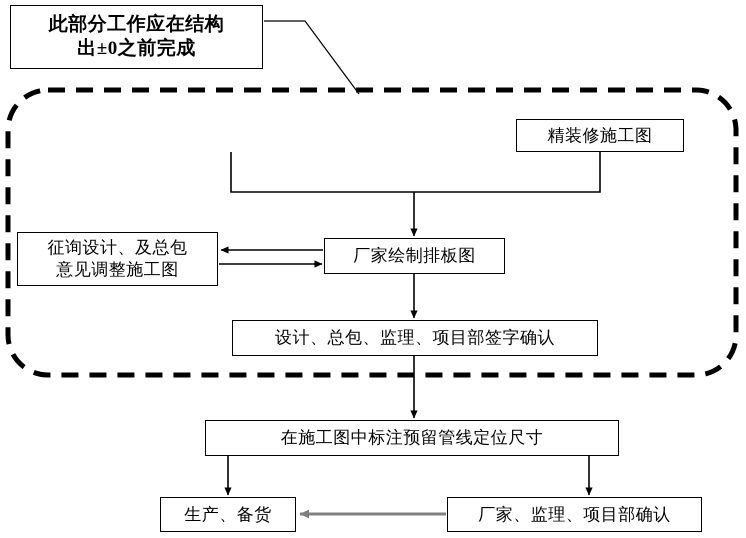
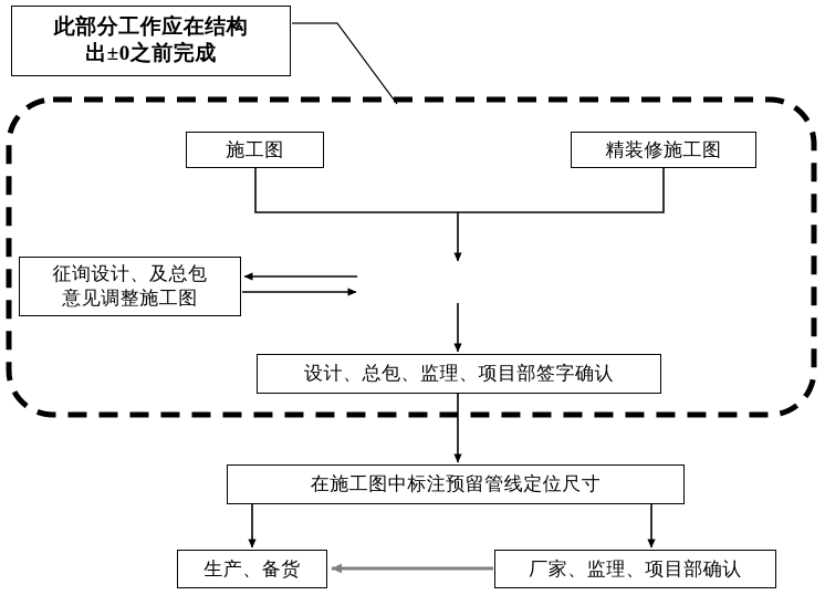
  此部分工作应在结构
  出±0之前完成
+ 施工图
  精装修施工图
  征询设计、及总包
  意见调整施工图
- 厂家绘制排板图
  设计、总包、监理、项目部签字确认
  在施工图中标注预留管线定位尺寸
  生产、备货
  厂家、监理、项目部确认
